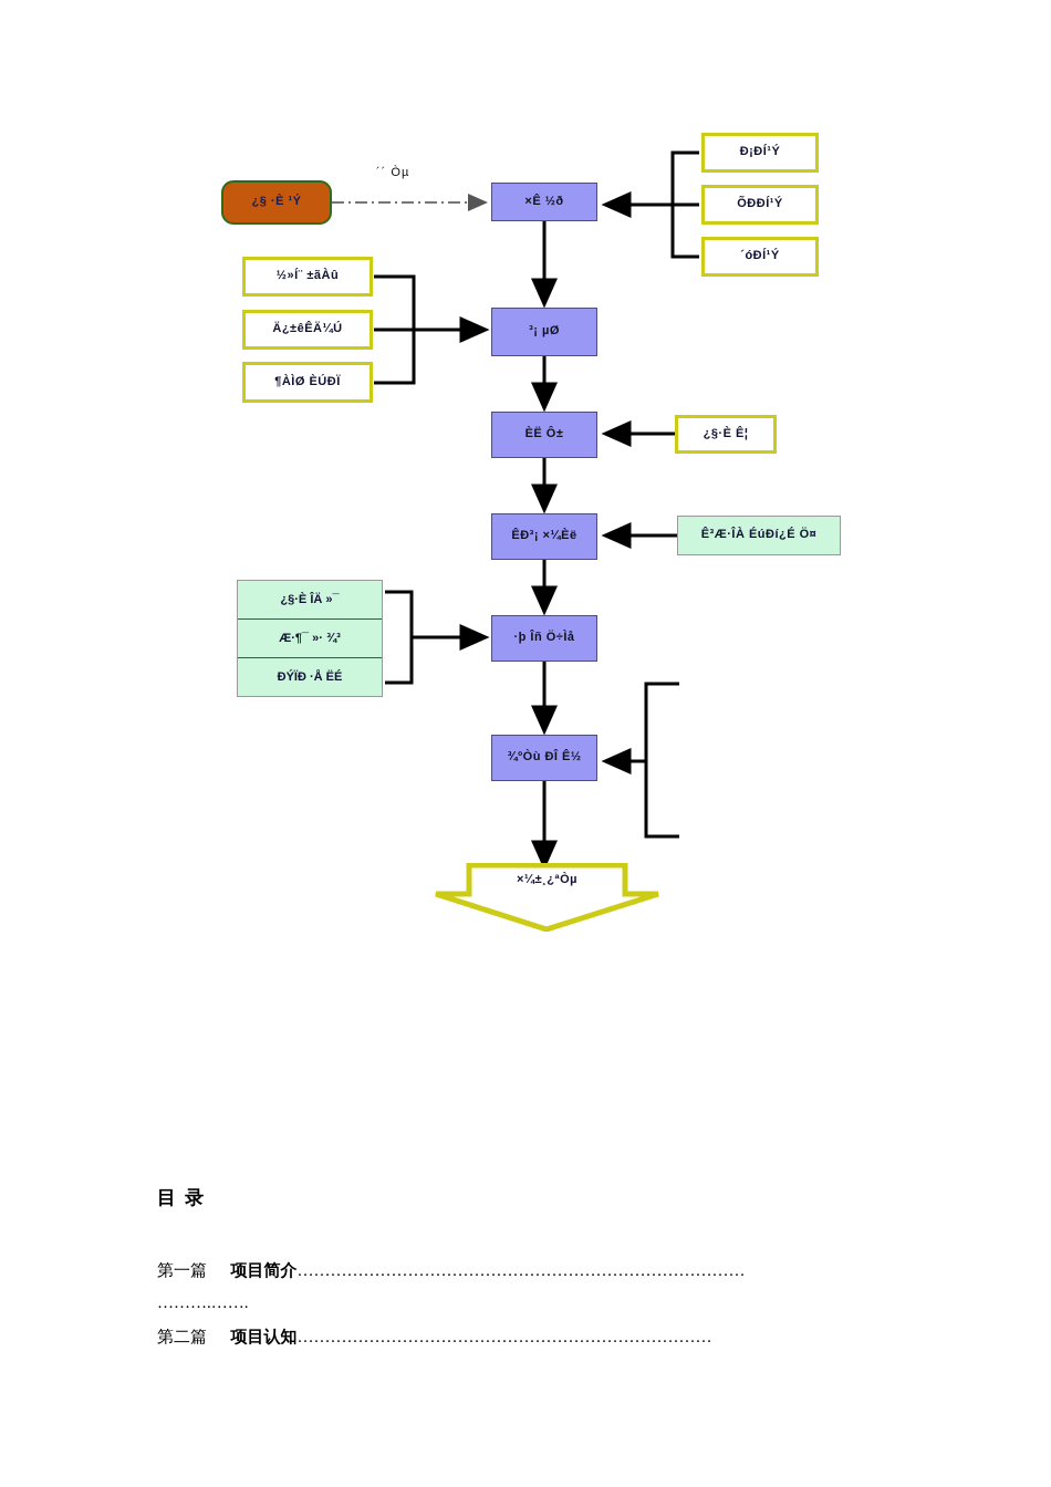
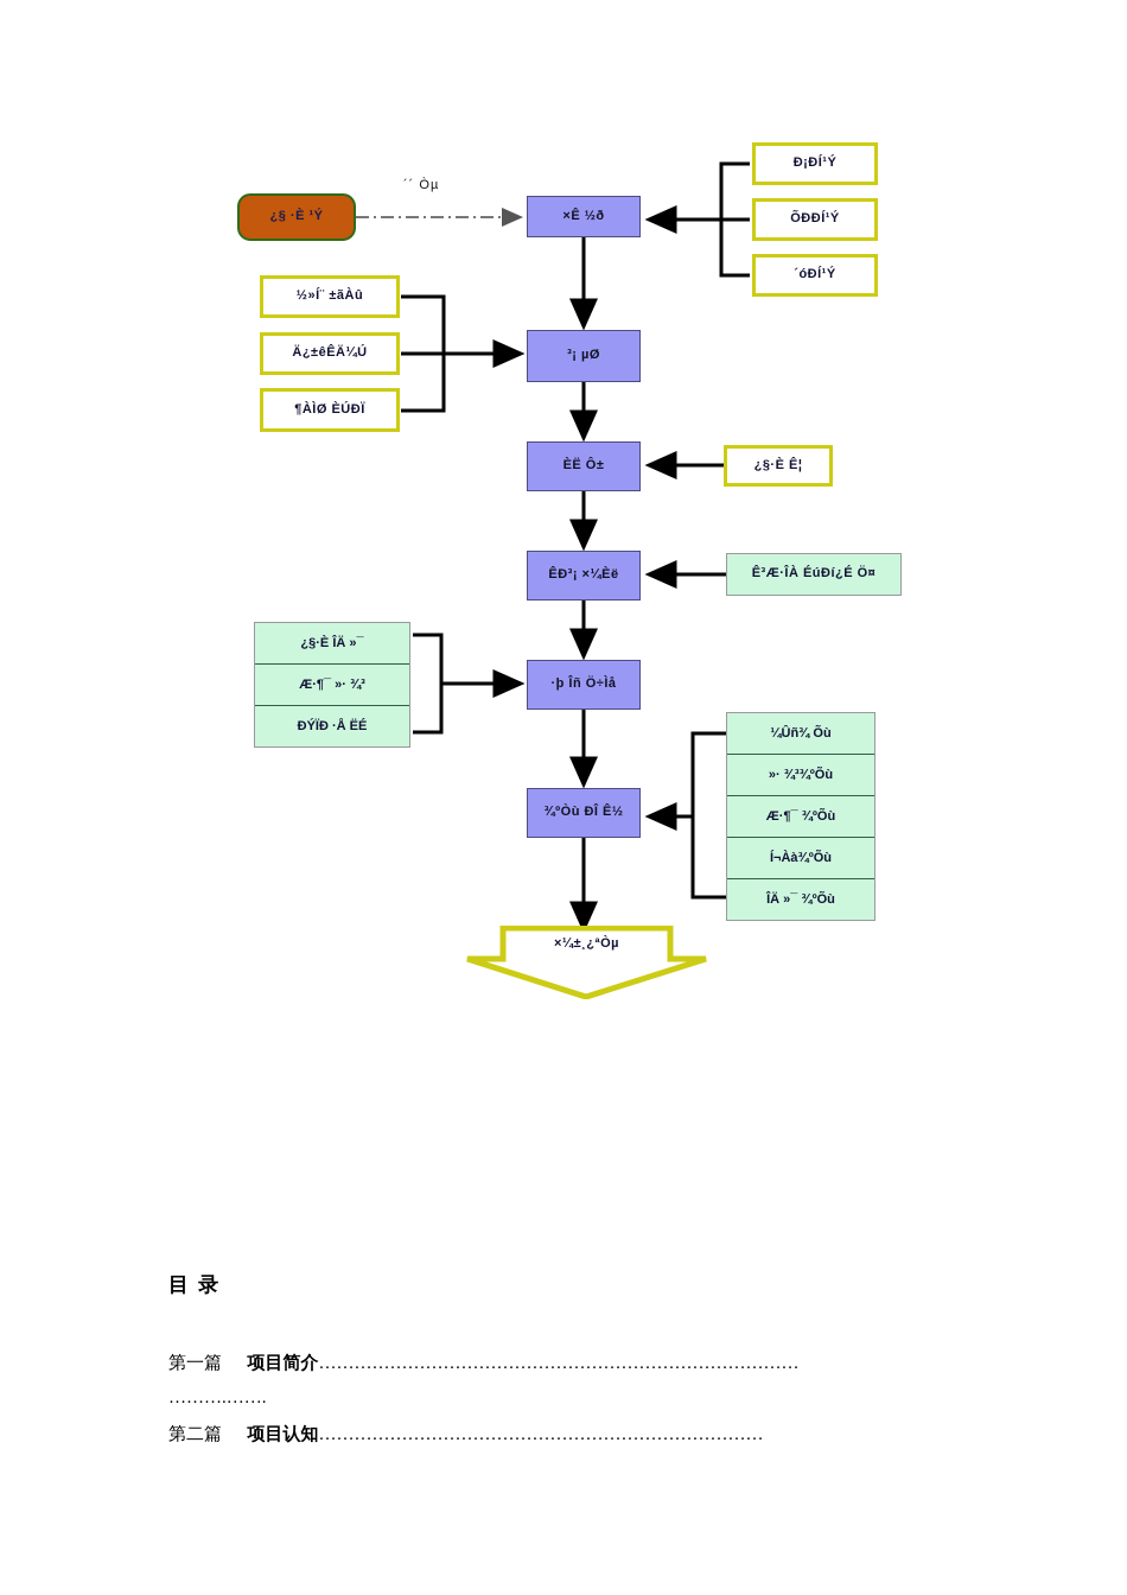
  ×¼±¸¿ªÒµ
  ¿§ ·È ¹Ý
  ´´ Òµ
  ×Ê ½ð
  ³¡ µØ
  ÈË Ô±
  ÊÐ³¡ ×¼Èë
  ·þ Îñ Ö÷Ìå
  ¾ºÒù ÐÎ Ê½
  Ð¡ÐÍ¹Ý
  ÕÐÐÍ¹Ý
  ´óÐÍ¹Ý
  ½»Í¨ ±ãÀû
  Ä¿±êÊÄ¼Ú
  ¶ÀÌØ ÈÚÐÏ
  ¿§·È Ê¦
  Ê³Æ·ÎÀ ÉúÐí¿É Ö¤
  ¿§·È ÎÄ »¯
  Æ·¶¯ »· ¾³
  ÐÝÏÐ ·Å ËÉ
+ ¼Ûñ¾ Õù
+ »· ¾³¾ºÕù
+ Æ·¶¯ ¾ºÕù
+ Í¬Àà¾ºÕù
+ ÎÄ »¯ ¾ºÕù
  目 录
  第一篇 项目简介………………………………………………………………………
  ……….…….
  第二篇 项目认知…………………………………………………………………
